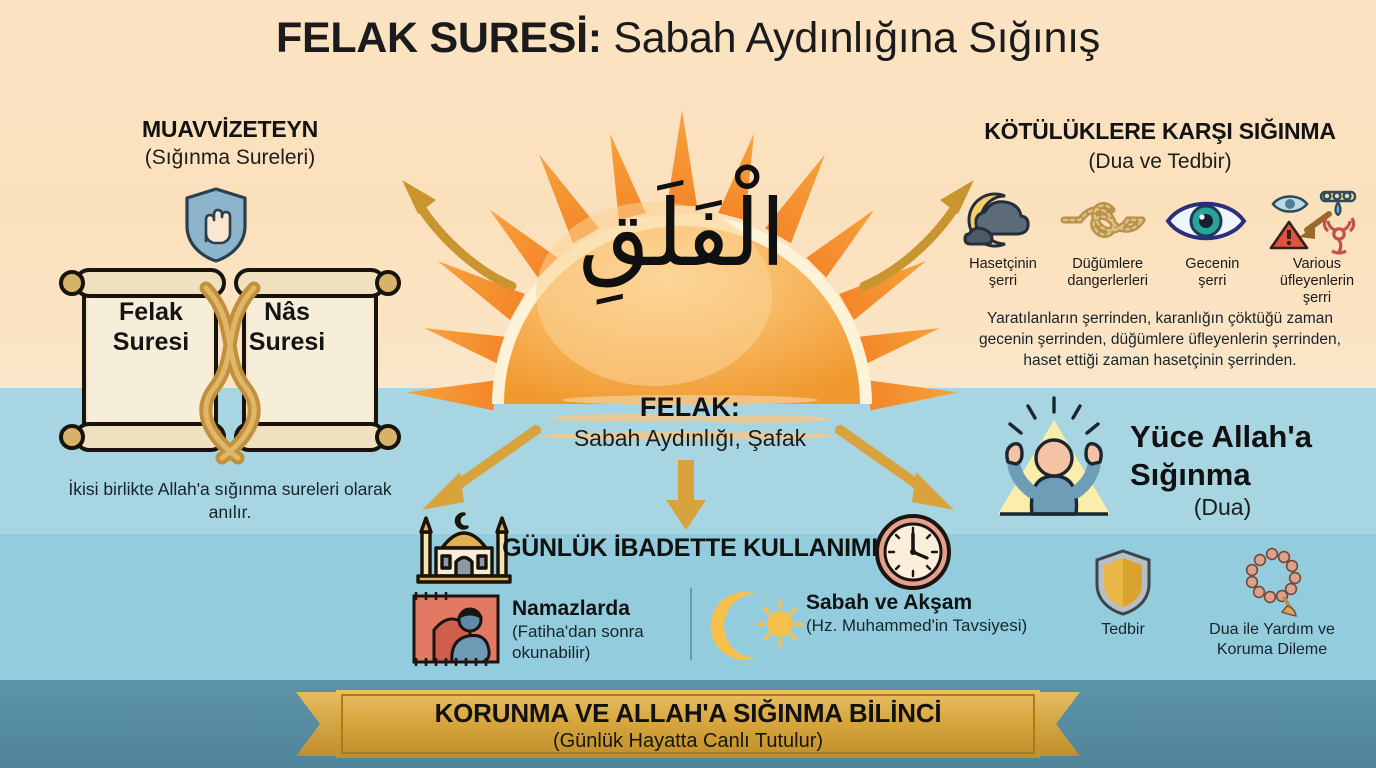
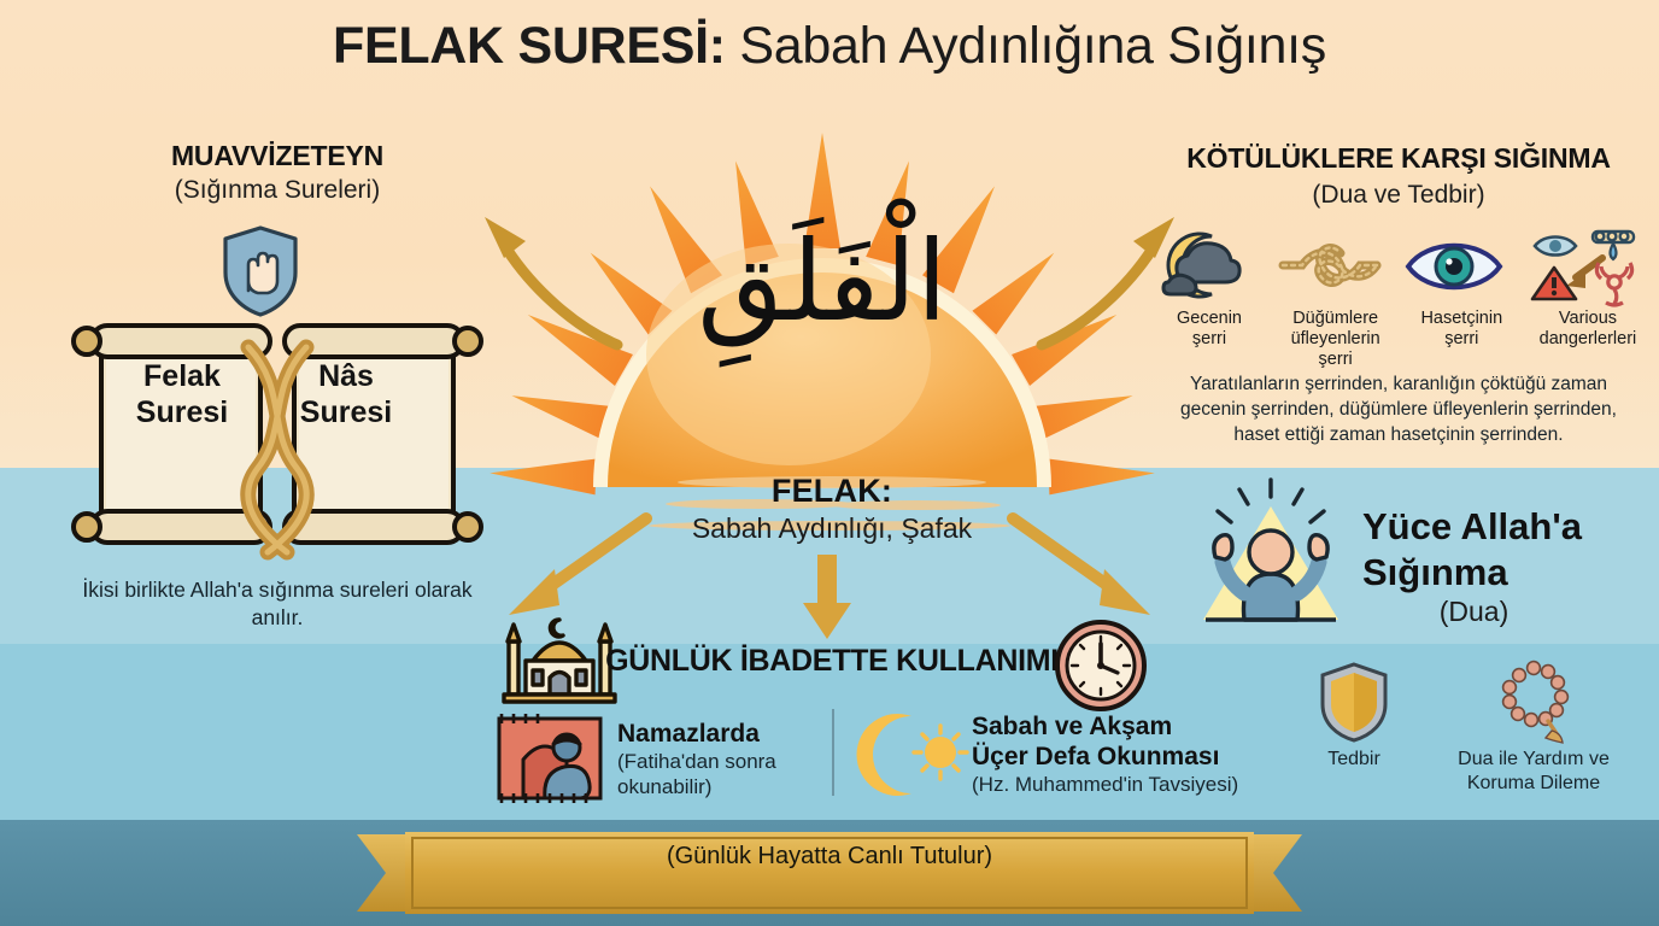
  FELAK SURESİ: Sabah Aydınlığına Sığınış
  الْفَلَقِ
  FELAK:
  Sabah Aydınlığı, Şafak
  MUAVVİZETEYN
  (Sığınma Sureleri)
  Felak
  Suresi
  Nâs
  Suresi
  İkisi birlikte Allah'a sığınma sureleri olarak anılır.
  KÖTÜLÜKLERE KARŞI SIĞINMA
  (Dua ve Tedbir)
- Hasetçinin
+ Gecenin
  şerri
  Düğümlere
- dangerlerleri
+ üfleyenlerin şerri
- Gecenin
+ Hasetçinin
  şerri
  Various
- üfleyenlerin şerri
+ dangerlerleri
  Yaratılanların şerrinden, karanlığın çöktüğü zaman gecenin şerrinden, düğümlere üfleyenlerin şerrinden, haset ettiği zaman hasetçinin şerrinden.
  GÜNLÜK İBADETTE KULLANIMI
  Namazlarda
  (Fatiha'dan sonra
  okunabilir)
  Sabah ve Akşam
+ Üçer Defa Okunması
  (Hz. Muhammed'in Tavsiyesi)
  Yüce Allah'a
  Sığınma
  (Dua)
  Tedbir
  Dua ile Yardım ve
  Koruma Dileme
- KORUNMA VE ALLAH'A SIĞINMA BİLİNCİ
  (Günlük Hayatta Canlı Tutulur)
